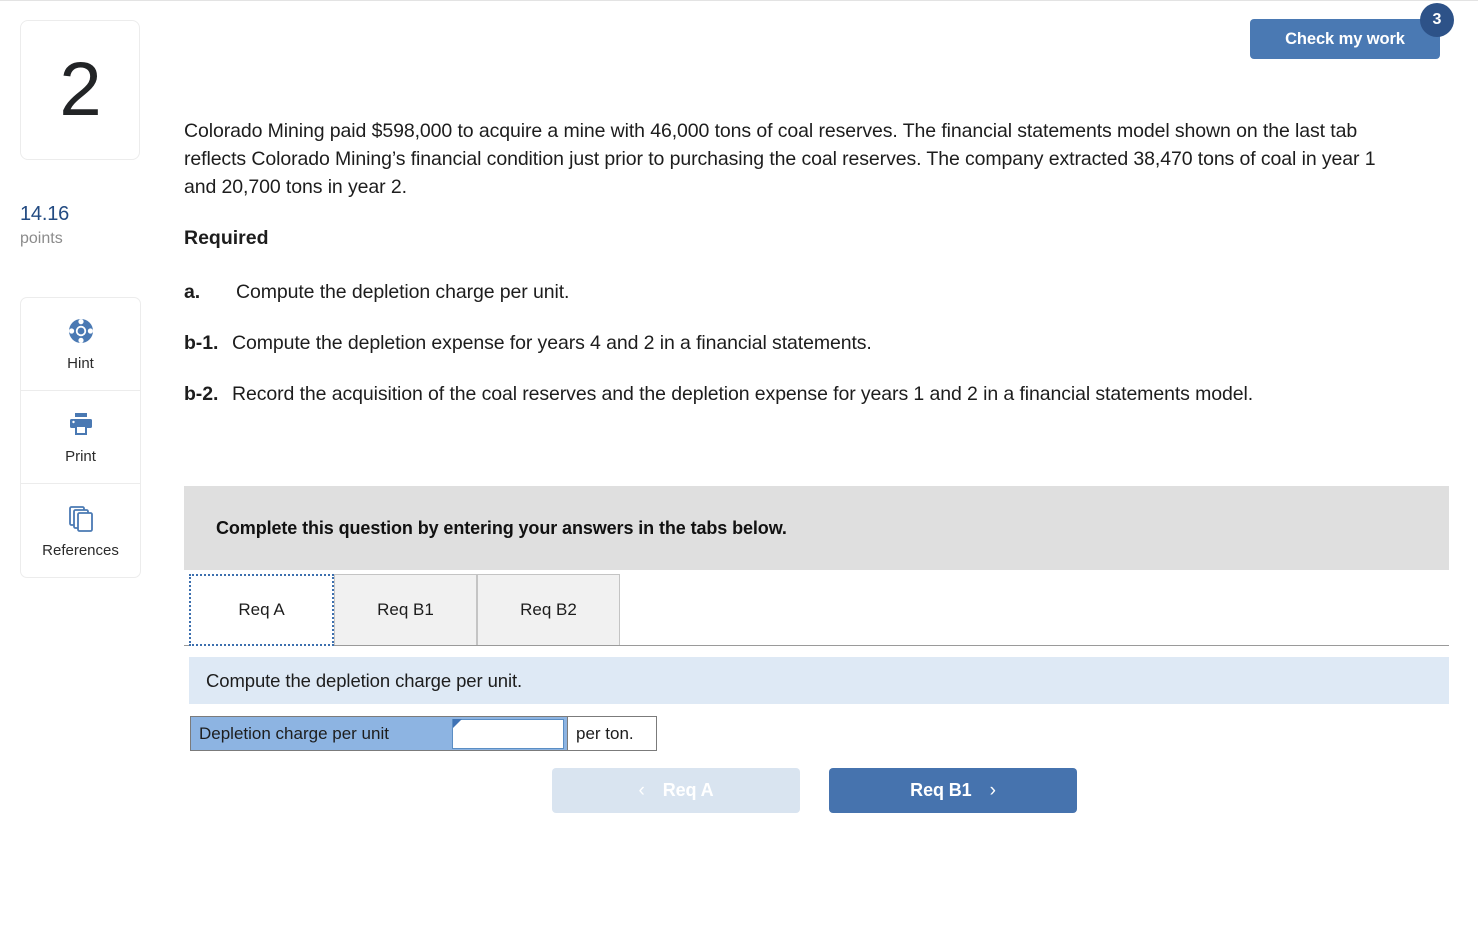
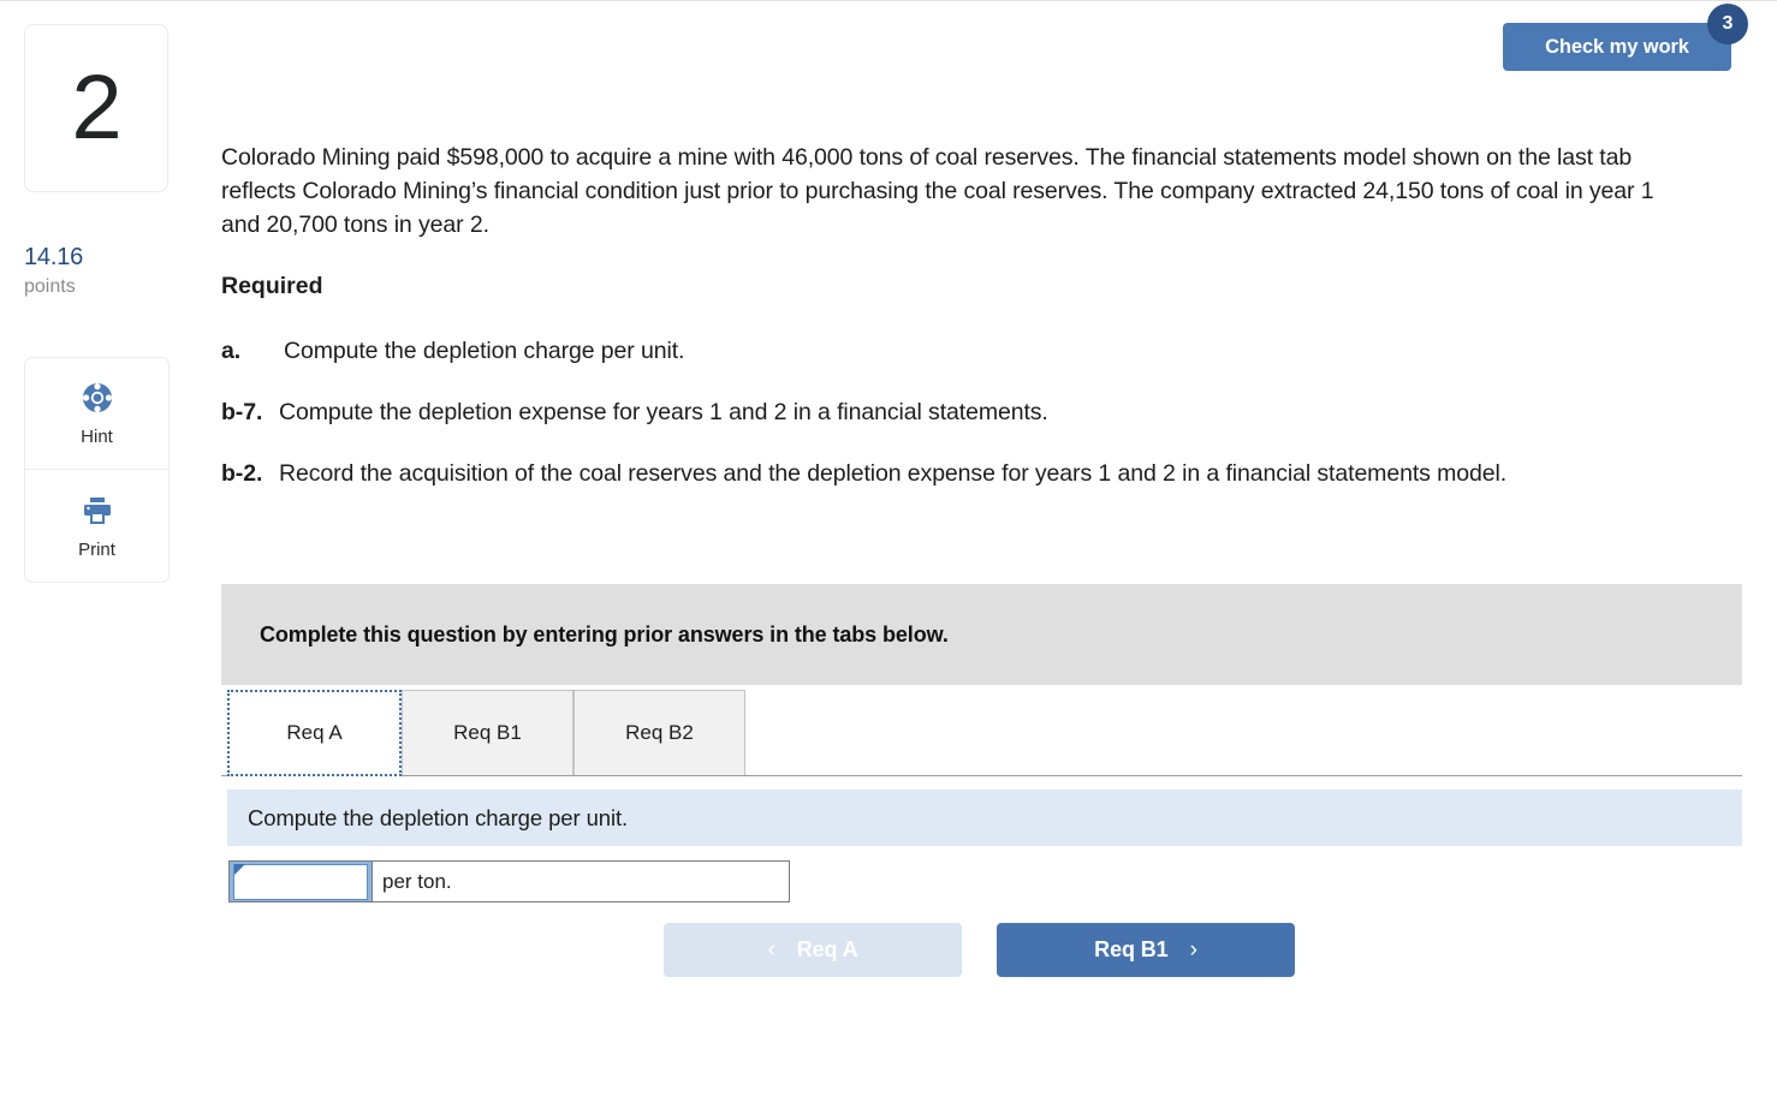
  2
  14.16
  points
  Hint
  Print
- References
  Check my work
  3
- Colorado Mining paid $598,000 to acquire a mine with 46,000 tons of coal reserves. The financial statements model shown on the last tab reflects Colorado Mining’s financial condition just prior to purchasing the coal reserves. The company extracted 38,470 tons of coal in year 1 and 20,700 tons in year 2.
+ Colorado Mining paid $598,000 to acquire a mine with 46,000 tons of coal reserves. The financial statements model shown on the last tab reflects Colorado Mining’s financial condition just prior to purchasing the coal reserves. The company extracted 24,150 tons of coal in year 1 and 20,700 tons in year 2.
  Required
  a.
  Compute the depletion charge per unit.
- b-1.
+ b-7.
- Compute the depletion expense for years 4 and 2 in a financial statements.
+ Compute the depletion expense for years 1 and 2 in a financial statements.
  b-2.
  Record the acquisition of the coal reserves and the depletion expense for years 1 and 2 in a financial statements model.
- Complete this question by entering your answers in the tabs below.
+ Complete this question by entering prior answers in the tabs below.
  Req A
  Req B1
  Req B2
  Compute the depletion charge per unit.
- Depletion charge per unit
  per ton.
  ‹
  Req A
  Req B1
  ›
